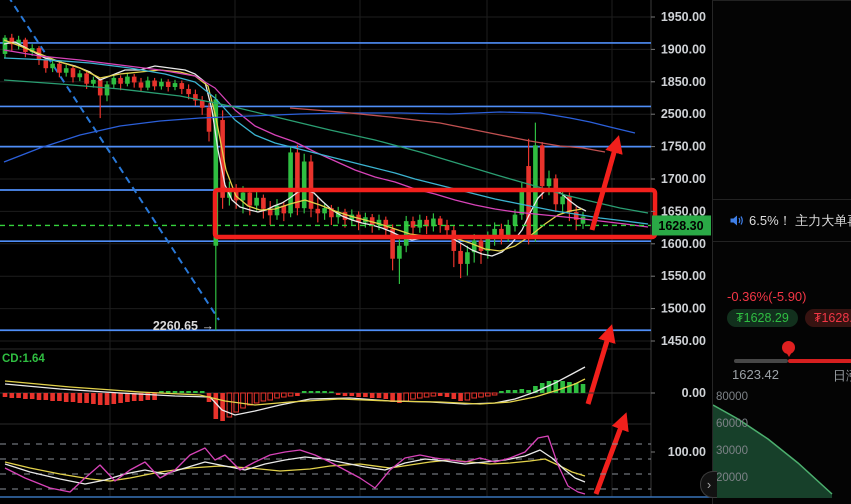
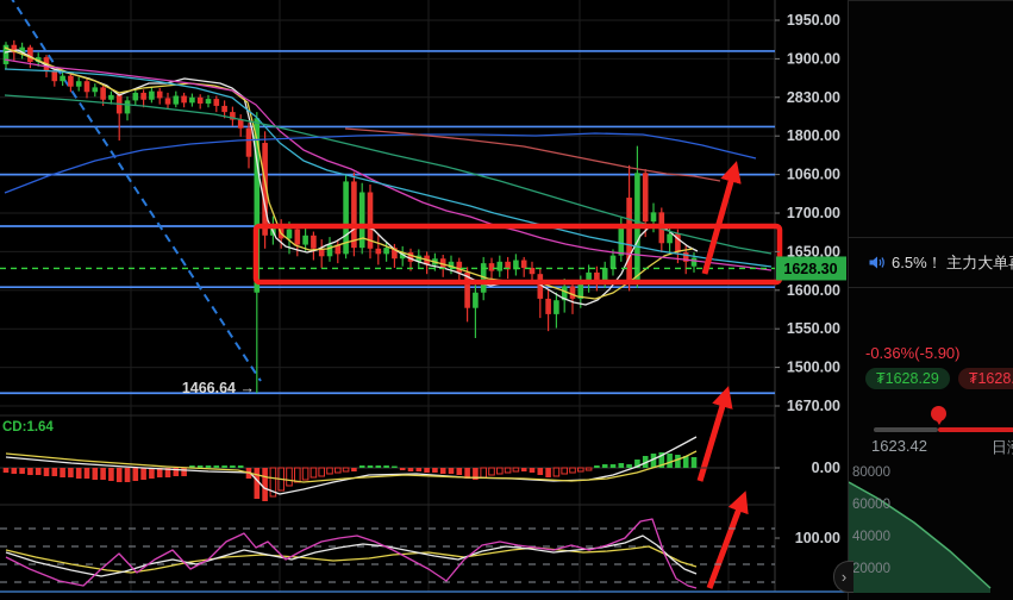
- 2260.65 →
+ 1466.64 →
  CD:1.64
  1950.00
  1900.00
- 1850.00
+ 2830.00
- 2500.00
+ 1800.00
- 1750.00
+ 1060.00
  1700.00
  1650.00
  1600.00
  1550.00
  1500.00
- 1450.00
+ 1670.00
  0.00
  100.00
  1628.30
  6.5%！ 主力大单
  -0.36%(-5.90)
  ₮1628.29 ₮1628
  1623.42
  80000
  60000
- 30000
+ 40000
  20000
  ›
